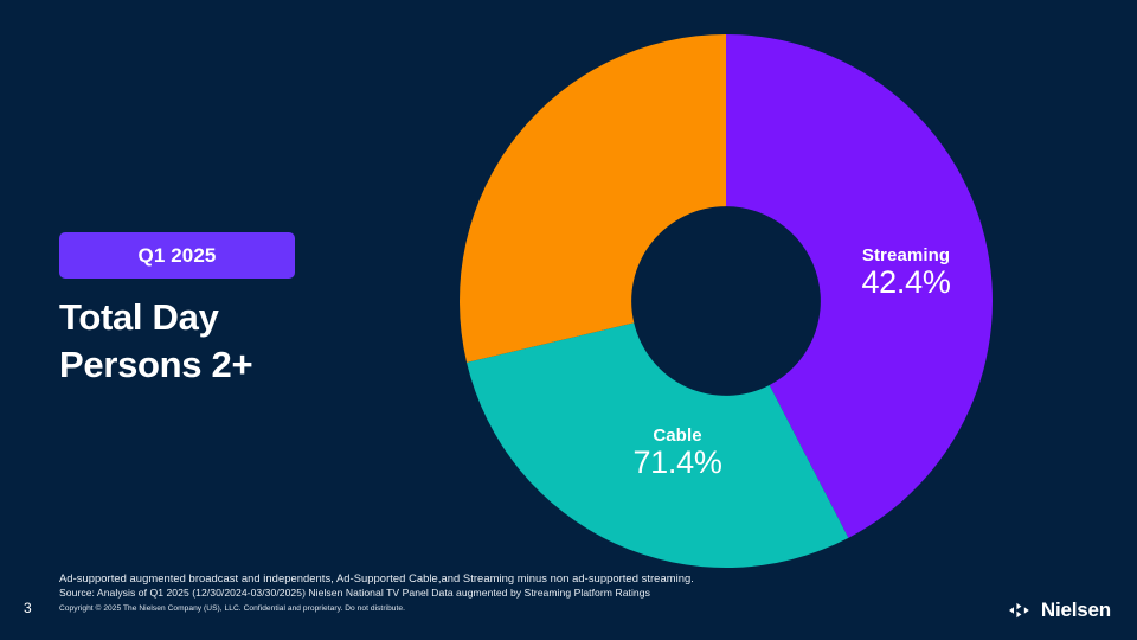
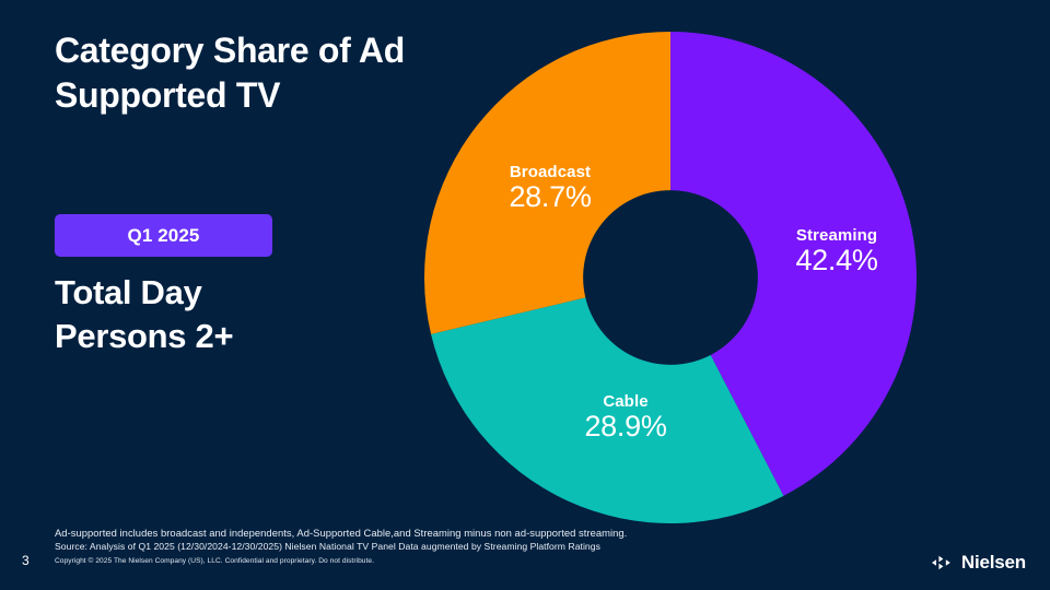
+ Category Share of Ad
+ Supported TV
  Q1 2025
  Total Day
  Persons 2+
  Streaming
  42.4%
+ Broadcast
+ 28.7%
  Cable
- 71.4%
+ 28.9%
  3
- Ad-supported augmented broadcast and independents, Ad-Supported Cable,and Streaming minus non ad-supported streaming.
+ Ad-supported includes broadcast and independents, Ad-Supported Cable,and Streaming minus non ad-supported streaming.
- Source: Analysis of Q1 2025 (12/30/2024-03/30/2025) Nielsen National TV Panel Data augmented by Streaming Platform Ratings
+ Source: Analysis of Q1 2025 (12/30/2024-12/30/2025) Nielsen National TV Panel Data augmented by Streaming Platform Ratings
  Nielsen
